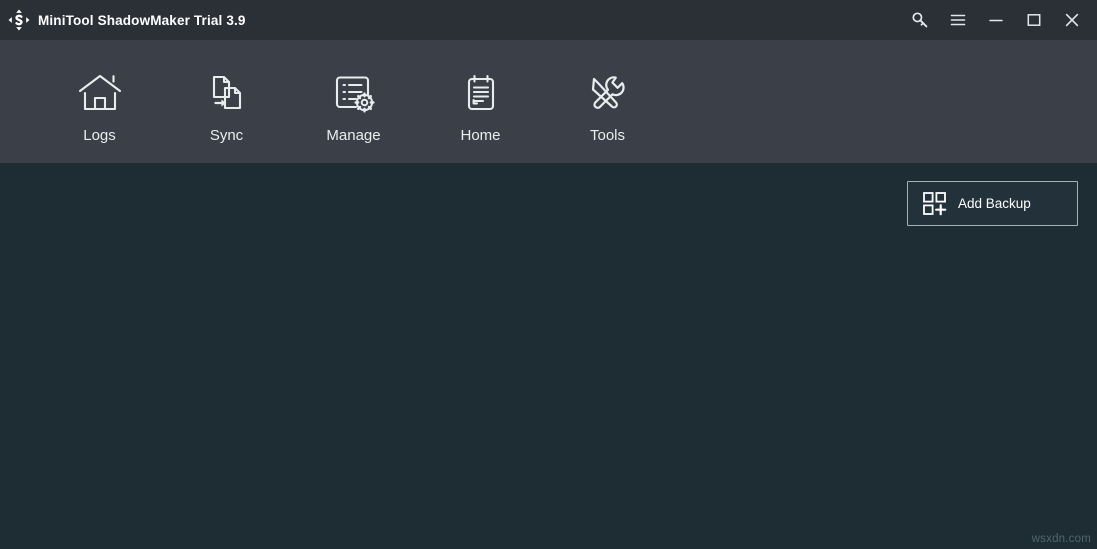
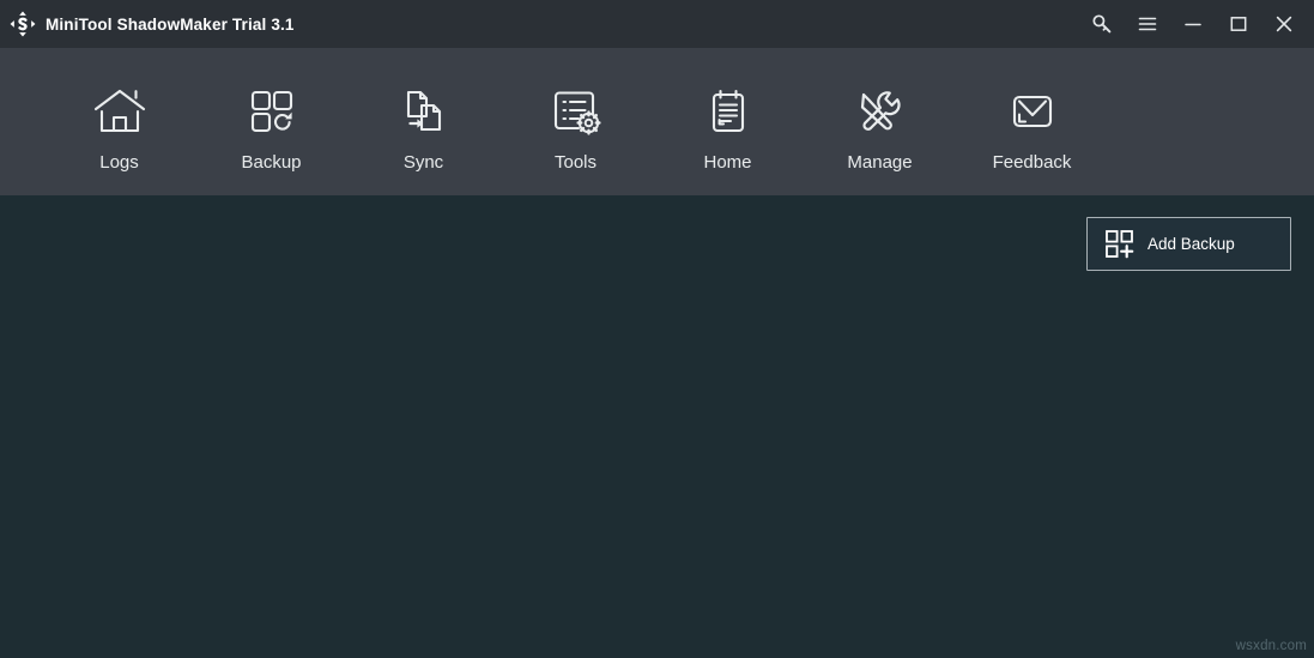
- MiniTool ShadowMaker Trial 3.9
+ MiniTool ShadowMaker Trial 3.1
  Logs
+ Backup
  Sync
- Manage
+ Tools
  Home
- Tools
+ Manage
+ Feedback
  wsxdn.com
  Add Backup
